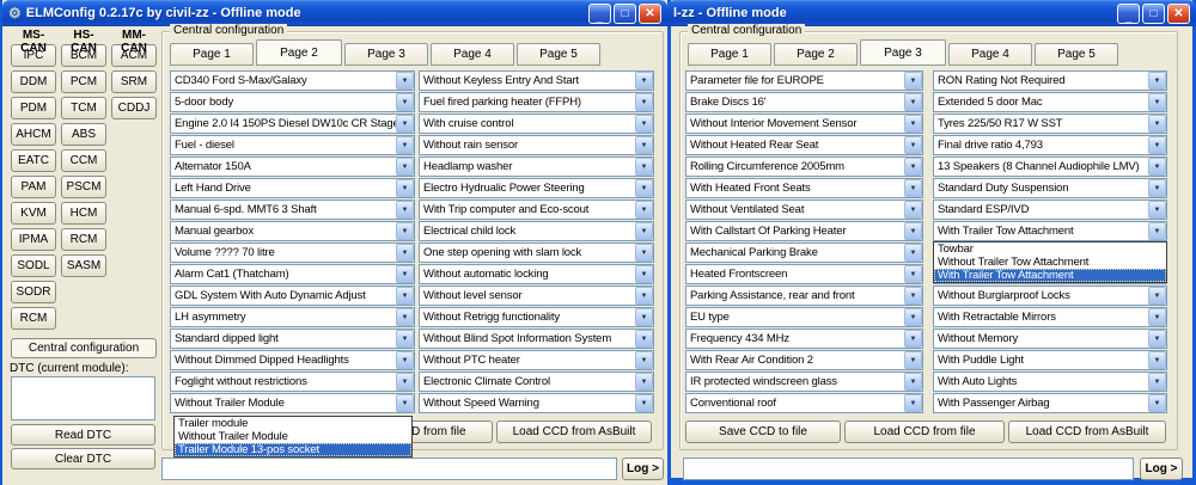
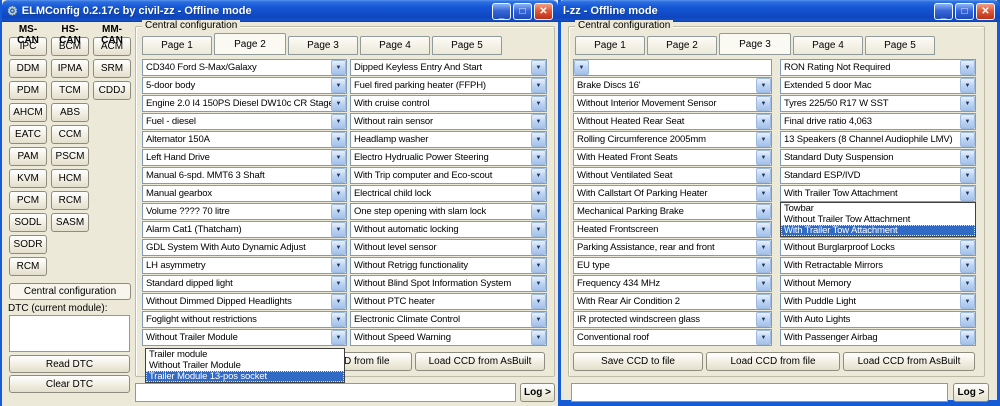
  ⚙
  ELMConfig 0.2.17c by civil-zz - Offline mode
  _
  □
  ✕
  MS-CAN
  IPC
  DDM
  PDM
  AHCM
  EATC
  PAM
  KVM
- IPMA
+ PCM
  SODL
  SODR
  RCM
  HS-CAN
  BCM
- PCM
+ IPMA
  TCM
  ABS
  CCM
  PSCM
  HCM
  RCM
  SASM
  MM-CAN
  ACM
  SRM
  CDDJ
  Central configuration
  DTC (current module):
  Read DTC
  Clear DTC
  Central configuration
  Page 1
  Page 2
  Page 3
  Page 4
  Page 5
  CD340 Ford S-Max/Galaxy
  5-door body
  Engine 2.0 I4 150PS Diesel DW10c CR Stag
  Fuel - diesel
  Alternator 150A
  Left Hand Drive
  Manual 6-spd. MMT6 3 Shaft
  Manual gearbox
  Volume ???? 70 litre
  Alarm Cat1 (Thatcham)
  GDL System With Auto Dynamic Adjust
  LH asymmetry
  Standard dipped light
  Without Dimmed Dipped Headlights
  Foglight without restrictions
  Without Trailer Module
- Without Keyless Entry And Start
+ Dipped Keyless Entry And Start
  Fuel fired parking heater (FFPH)
  With cruise control
  Without rain sensor
  Headlamp washer
  Electro Hydrualic Power Steering
  With Trip computer and Eco-scout
  Electrical child lock
  One step opening with slam lock
  Without automatic locking
  Without level sensor
  Without Retrigg functionality
  Without Blind Spot Information System
  Without PTC heater
  Electronic Climate Control
  Without Speed Warning
  Load CCD from AsBuilt
  Log >
  Trailer module
  Without Trailer Module
  Trailer Module 13-pos socket
  l-zz - Offline mode
  _
  □
  ✕
  Central configuration
  Page 1
  Page 2
  Page 3
  Page 4
  Page 5
- Parameter file for EUROPE
  Brake Discs 16'
  Without Interior Movement Sensor
  Without Heated Rear Seat
  Rolling Circumference 2005mm
  With Heated Front Seats
  Without Ventilated Seat
  With Callstart Of Parking Heater
  Mechanical Parking Brake
  Heated Frontscreen
  Parking Assistance, rear and front
  EU type
  Frequency 434 MHz
  With Rear Air Condition 2
  IR protected windscreen glass
  Conventional roof
  RON Rating Not Required
  Extended 5 door Mac
  Tyres 225/50 R17 W SST
- Final drive ratio 4,793
+ Final drive ratio 4,063
  13 Speakers (8 Channel Audiophile LMV)
  Standard Duty Suspension
  Standard ESP/IVD
  With Trailer Tow Attachment
  Without Burglarproof Locks
  With Retractable Mirrors
  Without Memory
  With Puddle Light
  With Auto Lights
  With Passenger Airbag
  Save CCD to file
  Load CCD from file
  Load CCD from AsBuilt
  Log >
  Towbar
  Without Trailer Tow Attachment
  With Trailer Tow Attachment
